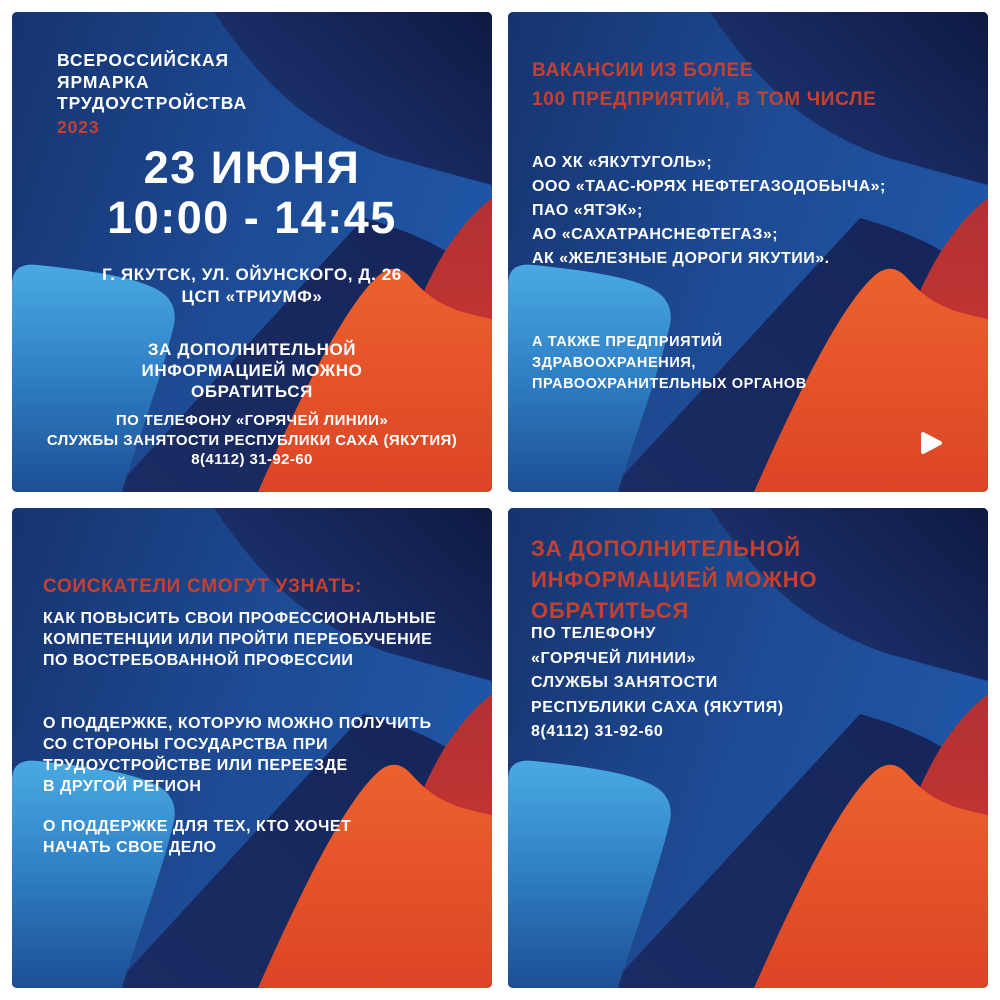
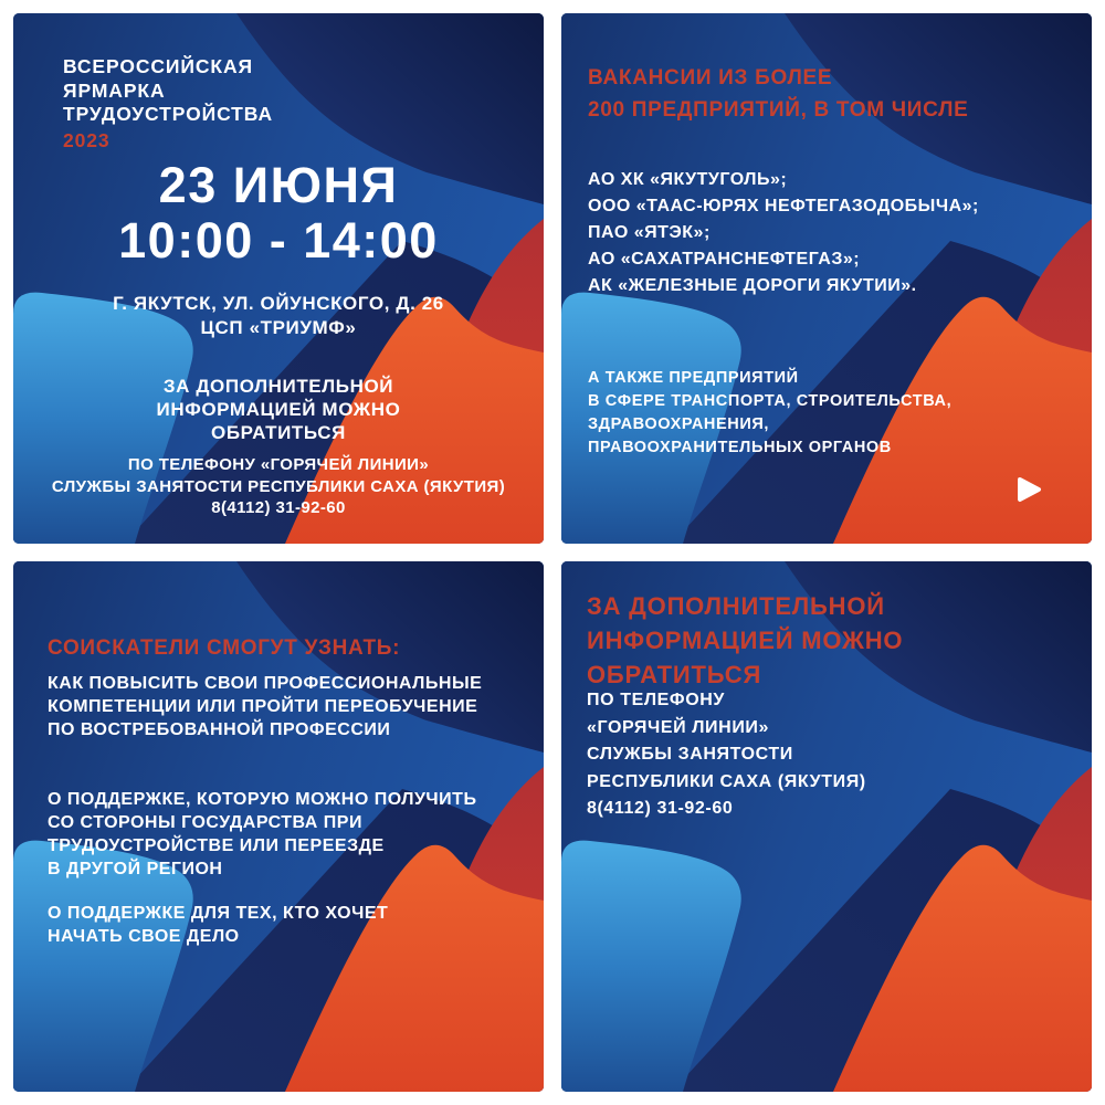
  ВСЕРОССИЙСКАЯ
  ЯРМАРКА
  ТРУДОУСТРОЙСТВА
  2023
  23 ИЮНЯ
- 10:00 - 14:45
+ 10:00 - 14:00
  Г. ЯКУТСК, УЛ. ОЙУНСКОГО, Д. 26
  ЦСП «ТРИУМФ»
  ЗА ДОПОЛНИТЕЛЬНОЙ
  ИНФОРМАЦИЕЙ МОЖНО
  ОБРАТИТЬСЯ
  ПО ТЕЛЕФОНУ «ГОРЯЧЕЙ ЛИНИИ»
  СЛУЖБЫ ЗАНЯТОСТИ РЕСПУБЛИКИ САХА (ЯКУТИЯ)
  8(4112) 31-92-60
  ВАКАНСИИ ИЗ БОЛЕЕ
- 100 ПРЕДПРИЯТИЙ, В ТОМ ЧИСЛЕ
+ 200 ПРЕДПРИЯТИЙ, В ТОМ ЧИСЛЕ
  АО ХК «ЯКУТУГОЛЬ»;
  ООО «ТААС-ЮРЯХ НЕФТЕГАЗОДОБЫЧА»;
  ПАО «ЯТЭК»;
  АО «САХАТРАНСНЕФТЕГАЗ»;
  АК «ЖЕЛЕЗНЫЕ ДОРОГИ ЯКУТИИ».
  А ТАКЖЕ ПРЕДПРИЯТИЙ
+ В СФЕРЕ ТРАНСПОРТА, СТРОИТЕЛЬСТВА,
  ЗДРАВООХРАНЕНИЯ,
  ПРАВООХРАНИТЕЛЬНЫХ ОРГАНОВ
  СОИСКАТЕЛИ СМОГУТ УЗНАТЬ:
  КАК ПОВЫСИТЬ СВОИ ПРОФЕССИОНАЛЬНЫЕ
  КОМПЕТЕНЦИИ ИЛИ ПРОЙТИ ПЕРЕОБУЧЕНИЕ
  ПО ВОСТРЕБОВАННОЙ ПРОФЕССИИ
  О ПОДДЕРЖКЕ, КОТОРУЮ МОЖНО ПОЛУЧИТЬ
  СО СТОРОНЫ ГОСУДАРСТВА ПРИ
  ТРУДОУСТРОЙСТВЕ ИЛИ ПЕРЕЕЗДЕ
  В ДРУГОЙ РЕГИОН
  О ПОДДЕРЖКЕ ДЛЯ ТЕХ, КТО ХОЧЕТ
  НАЧАТЬ СВОЕ ДЕЛО
  ЗА ДОПОЛНИТЕЛЬНОЙ
  ИНФОРМАЦИЕЙ МОЖНО
  ОБРАТИТЬСЯ
  ПО ТЕЛЕФОНУ
  «ГОРЯЧЕЙ ЛИНИИ»
  СЛУЖБЫ ЗАНЯТОСТИ
  РЕСПУБЛИКИ САХА (ЯКУТИЯ)
  8(4112) 31-92-60
